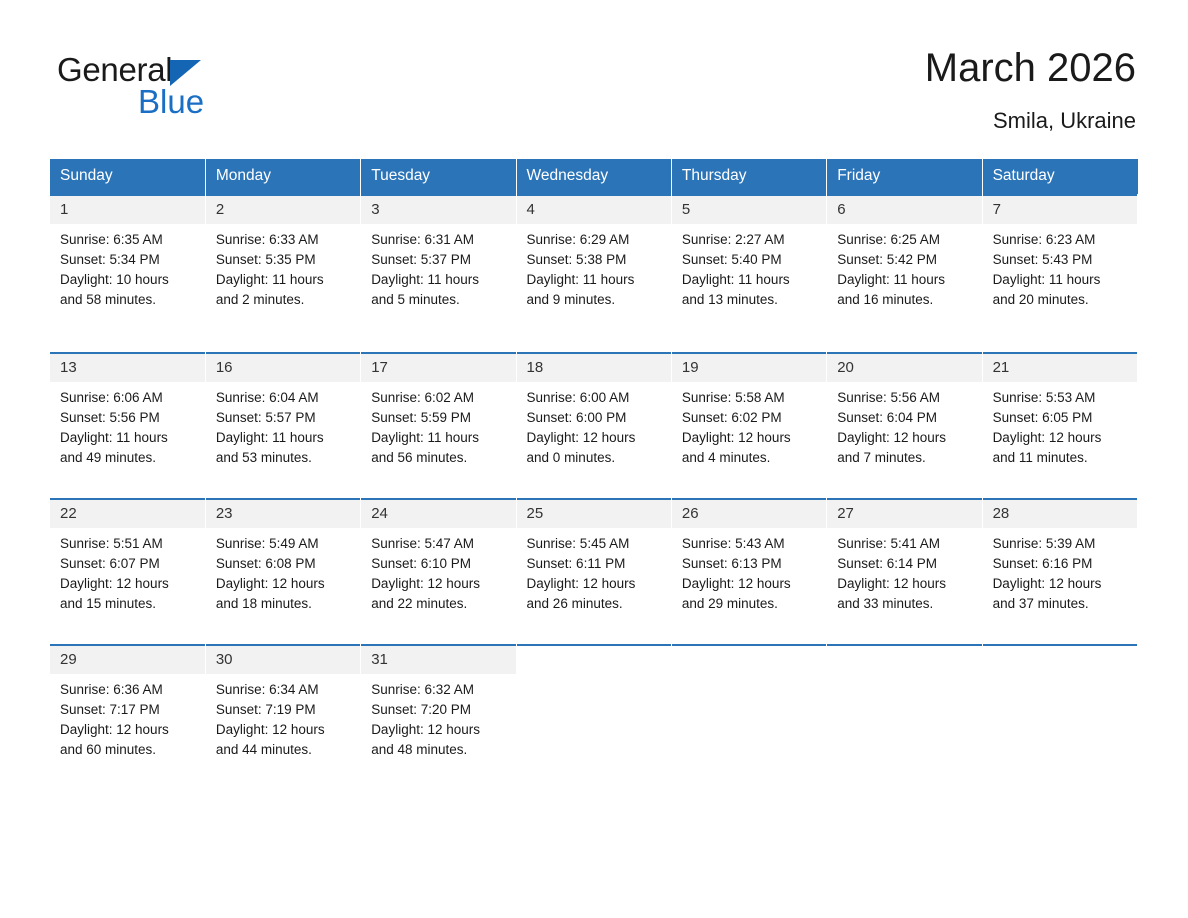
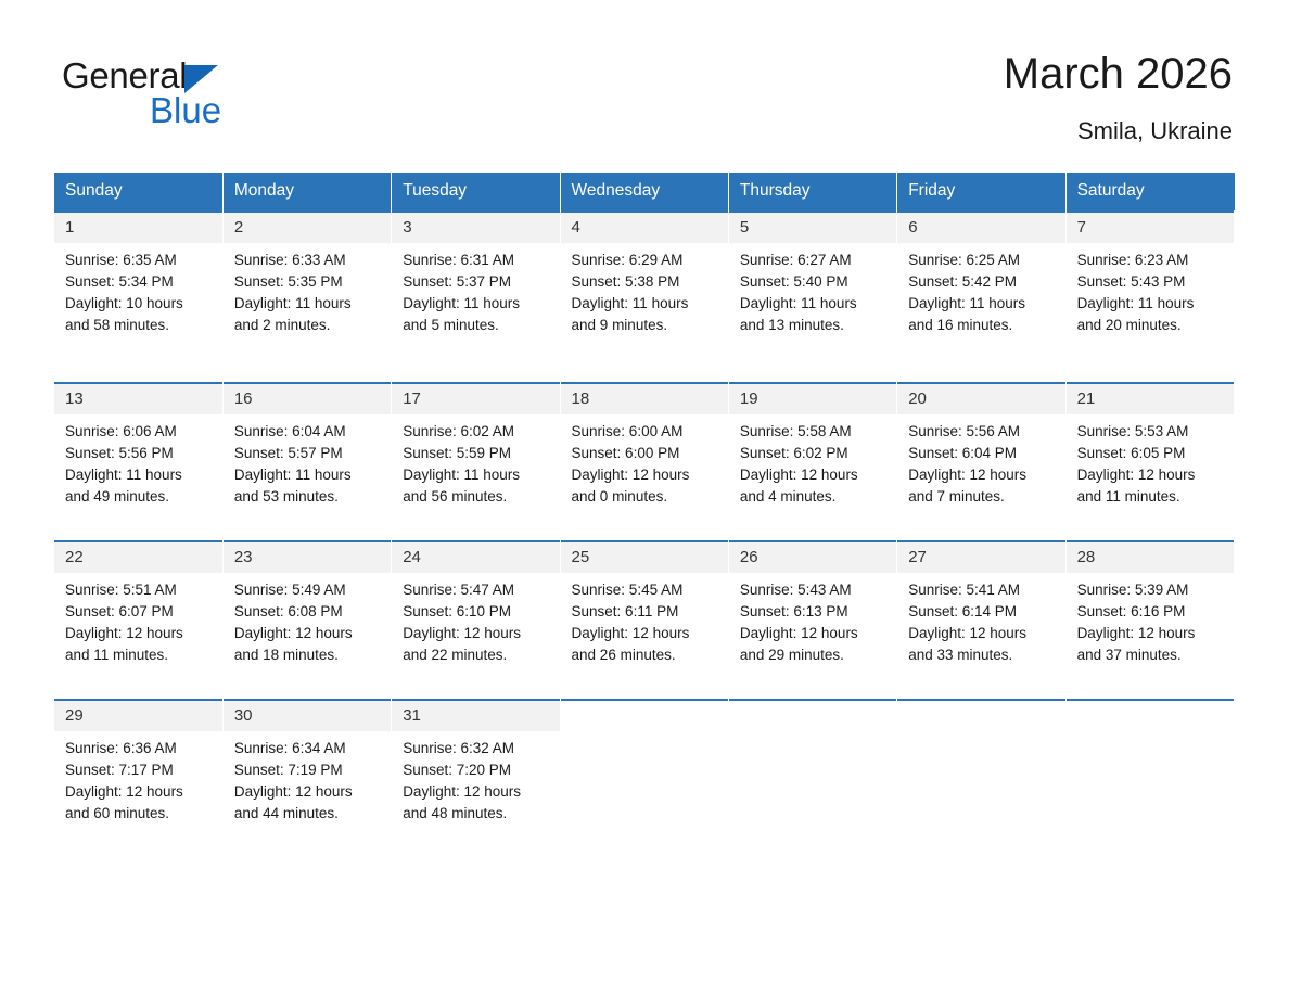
  General
  Blue
  March 2026
  Smila, Ukraine
  Sunday	Monday	Tuesday	Wednesday	Thursday	Friday	Saturday
- 1Sunrise: 6:35 AMSunset: 5:34 PMDaylight: 10 hoursand 58 minutes.	2Sunrise: 6:33 AMSunset: 5:35 PMDaylight: 11 hoursand 2 minutes.	3Sunrise: 6:31 AMSunset: 5:37 PMDaylight: 11 hoursand 5 minutes.	4Sunrise: 6:29 AMSunset: 5:38 PMDaylight: 11 hoursand 9 minutes.	5Sunrise: 2:27 AMSunset: 5:40 PMDaylight: 11 hoursand 13 minutes.	6Sunrise: 6:25 AMSunset: 5:42 PMDaylight: 11 hoursand 16 minutes.	7Sunrise: 6:23 AMSunset: 5:43 PMDaylight: 11 hoursand 20 minutes.
+ 1Sunrise: 6:35 AMSunset: 5:34 PMDaylight: 10 hoursand 58 minutes.	2Sunrise: 6:33 AMSunset: 5:35 PMDaylight: 11 hoursand 2 minutes.	3Sunrise: 6:31 AMSunset: 5:37 PMDaylight: 11 hoursand 5 minutes.	4Sunrise: 6:29 AMSunset: 5:38 PMDaylight: 11 hoursand 9 minutes.	5Sunrise: 6:27 AMSunset: 5:40 PMDaylight: 11 hoursand 13 minutes.	6Sunrise: 6:25 AMSunset: 5:42 PMDaylight: 11 hoursand 16 minutes.	7Sunrise: 6:23 AMSunset: 5:43 PMDaylight: 11 hoursand 20 minutes.
  13Sunrise: 6:06 AMSunset: 5:56 PMDaylight: 11 hoursand 49 minutes.	16Sunrise: 6:04 AMSunset: 5:57 PMDaylight: 11 hoursand 53 minutes.	17Sunrise: 6:02 AMSunset: 5:59 PMDaylight: 11 hoursand 56 minutes.	18Sunrise: 6:00 AMSunset: 6:00 PMDaylight: 12 hoursand 0 minutes.	19Sunrise: 5:58 AMSunset: 6:02 PMDaylight: 12 hoursand 4 minutes.	20Sunrise: 5:56 AMSunset: 6:04 PMDaylight: 12 hoursand 7 minutes.	21Sunrise: 5:53 AMSunset: 6:05 PMDaylight: 12 hoursand 11 minutes.
- 22Sunrise: 5:51 AMSunset: 6:07 PMDaylight: 12 hoursand 15 minutes.	23Sunrise: 5:49 AMSunset: 6:08 PMDaylight: 12 hoursand 18 minutes.	24Sunrise: 5:47 AMSunset: 6:10 PMDaylight: 12 hoursand 22 minutes.	25Sunrise: 5:45 AMSunset: 6:11 PMDaylight: 12 hoursand 26 minutes.	26Sunrise: 5:43 AMSunset: 6:13 PMDaylight: 12 hoursand 29 minutes.	27Sunrise: 5:41 AMSunset: 6:14 PMDaylight: 12 hoursand 33 minutes.	28Sunrise: 5:39 AMSunset: 6:16 PMDaylight: 12 hoursand 37 minutes.
+ 22Sunrise: 5:51 AMSunset: 6:07 PMDaylight: 12 hoursand 11 minutes.	23Sunrise: 5:49 AMSunset: 6:08 PMDaylight: 12 hoursand 18 minutes.	24Sunrise: 5:47 AMSunset: 6:10 PMDaylight: 12 hoursand 22 minutes.	25Sunrise: 5:45 AMSunset: 6:11 PMDaylight: 12 hoursand 26 minutes.	26Sunrise: 5:43 AMSunset: 6:13 PMDaylight: 12 hoursand 29 minutes.	27Sunrise: 5:41 AMSunset: 6:14 PMDaylight: 12 hoursand 33 minutes.	28Sunrise: 5:39 AMSunset: 6:16 PMDaylight: 12 hoursand 37 minutes.
  29Sunrise: 6:36 AMSunset: 7:17 PMDaylight: 12 hoursand 60 minutes.	30Sunrise: 6:34 AMSunset: 7:19 PMDaylight: 12 hoursand 44 minutes.	31Sunrise: 6:32 AMSunset: 7:20 PMDaylight: 12 hoursand 48 minutes.
